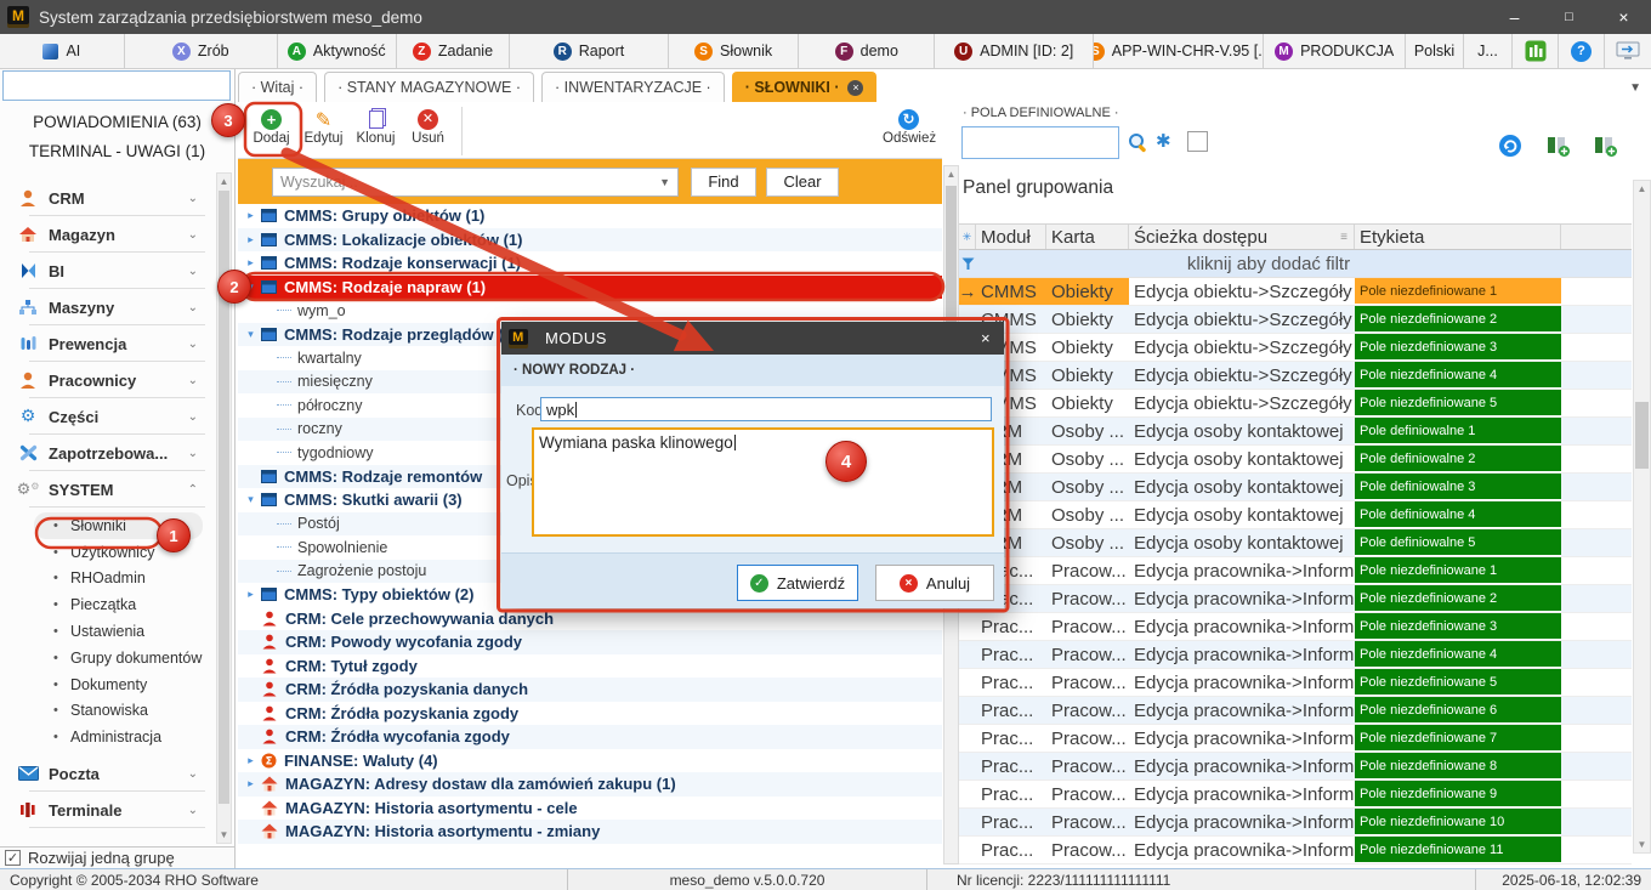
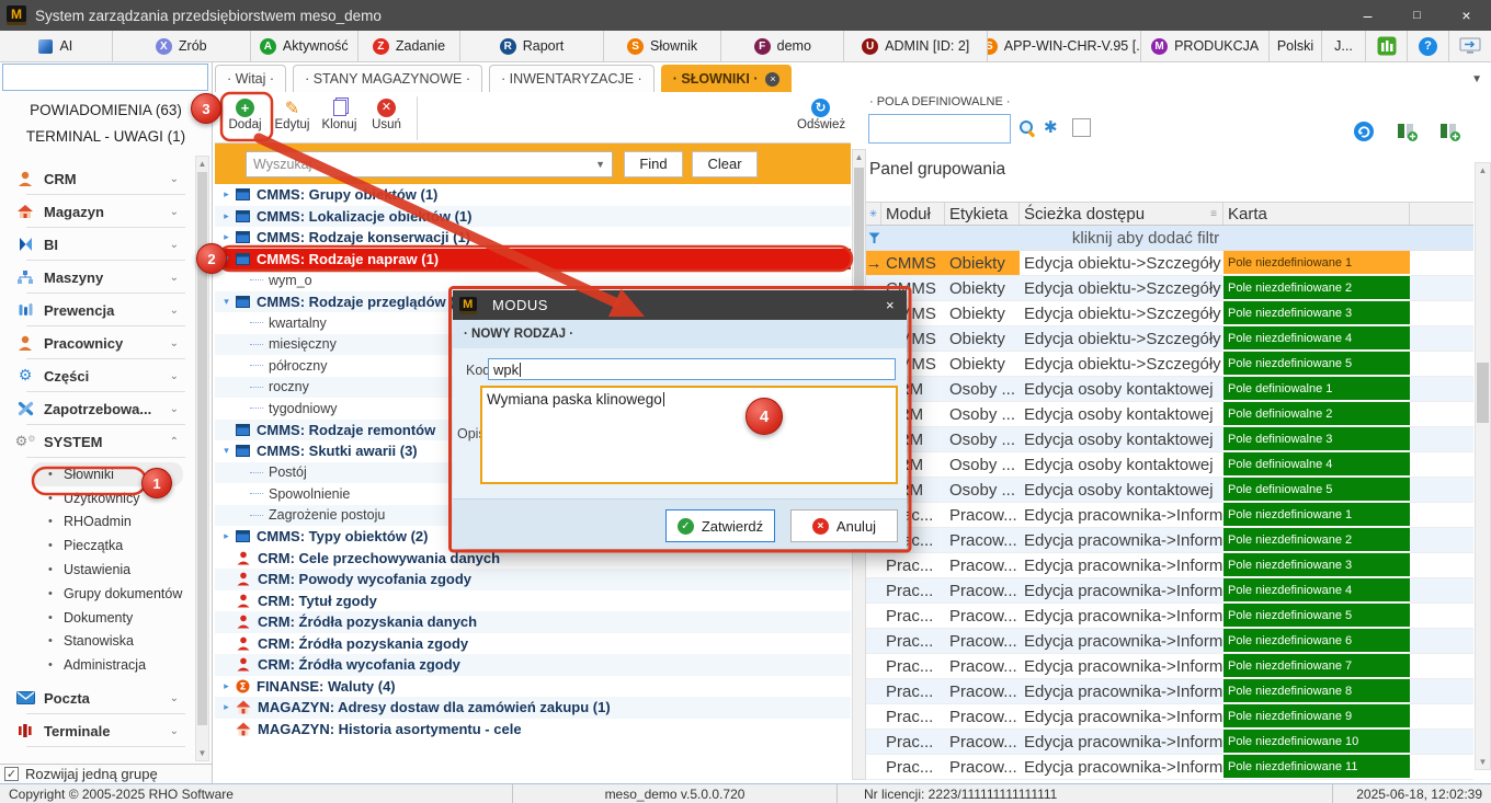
  M
  System zarządzania przedsiębiorstwem meso_demo
  –
  □
  ×
  AI
  X
  Zrób
  A
  Aktywność
  Z
  Zadanie
  R
  Raport
  S
  Słownik
  F
  demo
  U
  ADMIN [ID: 2]
  S
  APP-WIN-CHR-V.95 [.
  M
  PRODUKCJA
  Polski
  J...
  ?
  · Witaj ·
  · STANY MAGAZYNOWE ·
  · INWENTARYZACJE ·
  · SŁOWNIKI ·
  ×
  ▼
  POWIADOMIENIA (63)
  TERMINAL - UWAGI (1)
  CRM
  ⌄
  Magazyn
  ⌄
  BI
  ⌄
  Maszyny
  ⌄
  Prewencja
  ⌄
  Pracownicy
  ⌄
  ⚙
  Części
  ⌄
  Zapotrzebowa...
  ⌄
  ⚙⚙
  SYSTEM
  ⌃
  •
  Słowniki
  •
  Użytkownicy
  •
  RHOadmin
  •
  Pieczątka
  •
  Ustawienia
  •
  Grupy dokumentów
  •
  Dokumenty
  •
  Stanowiska
  •
  Administracja
  Poczta
  ⌄
  Terminale
  ⌄
  ▲
  ▼
  ✓
  Rozwijaj jedną grupę
  +
  Dodaj
  ✎
  Edytuj
  Klonuj
  ✕
  Usuń
  ↻
  Odśwież
  ▼
  Find
  Clear
  ▸
  CMMS: Grupy obtów (1)
  ▸
  CMMS: Lokalizacje obiew (1)
  ▸
  CMMS: Rodzaje konserwacji (1
  CMMS: Rodzaje napraw (1)
  wym_o
  ▾
  CMMS: Rodzaje przeglądów
  kwartalny
  miesięczny
  półroczny
  roczny
  tygodniowy
  CMMS: Rodzaje remontów
  ▾
  CMMS: Skutki awarii (3)
  Postój
  Spowolnienie
  Zagrożenie postoju
  ▸
  CMMS: Typy obiektów (2)
  CRM: Cele przechowywania danych
  CRM: Powody wycofania zgody
  CRM: Tytuł zgody
  CRM: Źródła pozyskania danych
  CRM: Źródła pozyskania zgody
  CRM: Źródła wycofania zgody
  ▸
  Σ
  FINANSE: Waluty (4)
  ▸
  MAGAZYN: Adresy dostaw dla zamówień zakupu (1)
  MAGAZYN: Historia asortymentu - cele
- MAGAZYN: Historia asortymentu - zmiany
  ▲
  · POLA DEFINIOWALNE ·
  ✱
  Panel grupowania
  ✳
  Moduł
- Karta
+ Etykieta
  Ścieżka dostępu
  ≡
- Etykieta
+ Karta
  kliknij aby dodać filtr
  →
  CMMS
  Obiekty
  Edycja obiektu->Szczegóły
  Pole niezdefiniowane 1
  Obiekty
  Edycja obiektu->Szczegóły
  Pole niezdefiniowane 2
  Obiekty
  Edycja obiektu->Szczegóły
  Pole niezdefiniowane 3
  Obiekty
  Edycja obiektu->Szczegóły
  Pole niezdefiniowane 4
  Obiekty
  Edycja obiektu->Szczegóły
  Pole niezdefiniowane 5
  Osoby ...
  Edycja osoby kontaktowej
  Pole definiowalne 1
  Osoby ...
  Edycja osoby kontaktowej
  Pole definiowalne 2
  Osoby ...
  Edycja osoby kontaktowej
  Pole definiowalne 3
  Osoby ...
  Edycja osoby kontaktowej
  Pole definiowalne 4
  Osoby ...
  Edycja osoby kontaktowej
  Pole definiowalne 5
  ac...
  Pracow...
  Edycja pracownika->Inform
  Pole niezdefiniowane 1
  ac...
  Pracow...
  Edycja pracownika->Inform
  Pole niezdefiniowane 2
  Prac...
  Pracow...
  Edycja pracownika->Inform
  Pole niezdefiniowane 3
  Prac...
  Pracow...
  Edycja pracownika->Inform
  Pole niezdefiniowane 4
  Prac...
  Pracow...
  Edycja pracownika->Inform
  Pole niezdefiniowane 5
  Prac...
  Pracow...
  Edycja pracownika->Inform
  Pole niezdefiniowane 6
  Prac...
  Pracow...
  Edycja pracownika->Inform
  Pole niezdefiniowane 7
  Prac...
  Pracow...
  Edycja pracownika->Inform
  Pole niezdefiniowane 8
  Prac...
  Pracow...
  Edycja pracownika->Inform
  Pole niezdefiniowane 9
  Prac...
  Pracow...
  Edycja pracownika->Inform
  Pole niezdefiniowane 10
  Prac...
  Pracow...
  Edycja pracownika->Inform
  Pole niezdefiniowane 11
  ▲
  ▼
- Copyright © 2005-2034 RHO Software
+ Copyright © 2005-2025 RHO Software
  meso_demo v.5.0.0.720
  Nr licencji: 2223/111111111111111
  2025-06-18, 12:02:39
  M
  MODUS
  ×
  · NOWY RODZAJ ·
  Kod
  wpk
  Opi
  Wymiana paska klinowego
  ✓
  Zatwierdź
  ×
  Anuluj
  1
  2
  3
  4
